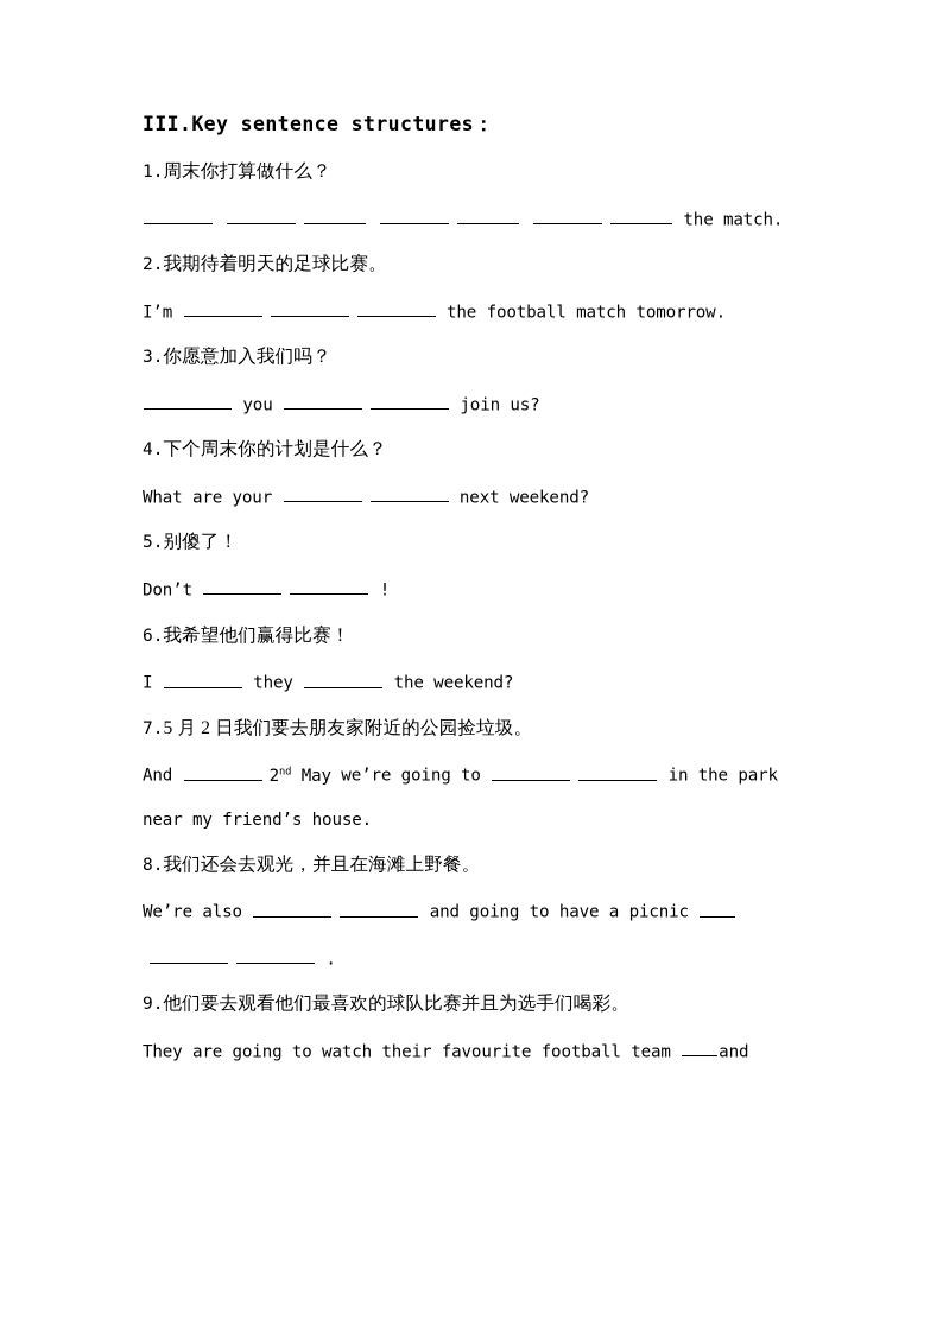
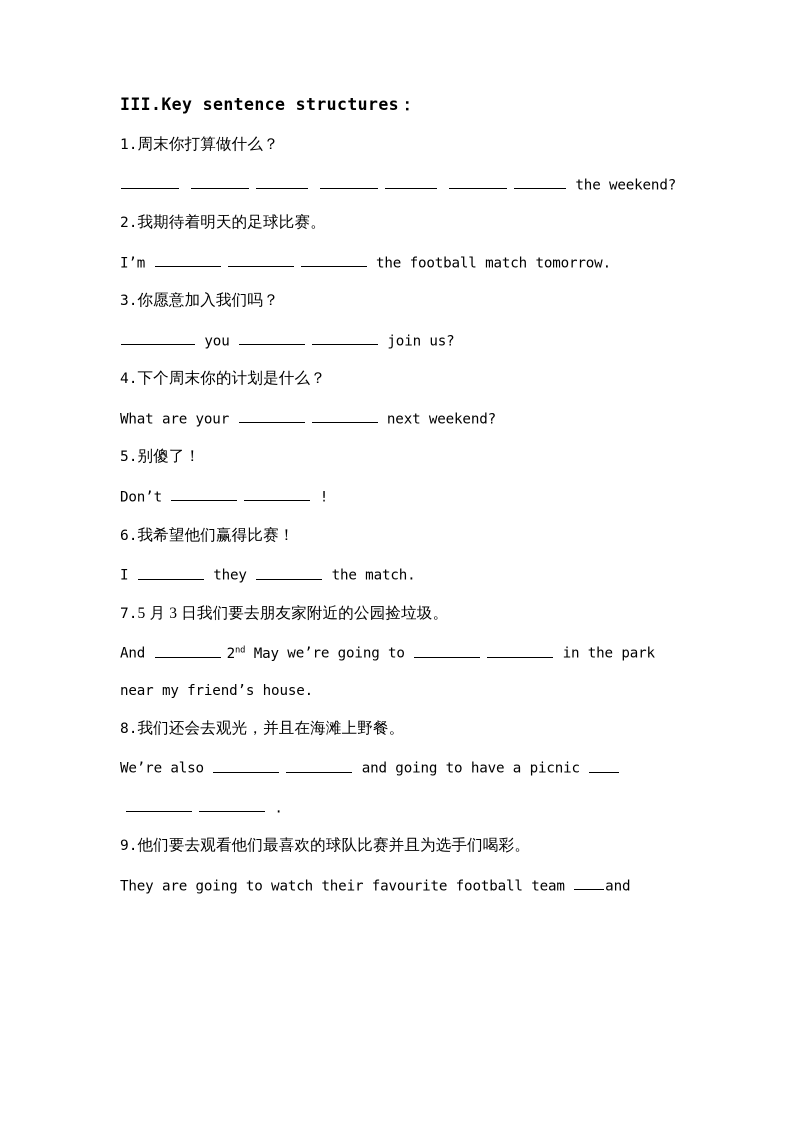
  III.Key sentence structures：
  1.周末你打算做什么？
- the match.
+ the weekend?
  2.我期待着明天的足球比赛。
  I’m the football match tomorrow.
  3.你愿意加入我们吗？
  you join us?
  4.下个周末你的计划是什么？
  What are your next weekend?
  5.别傻了！
  Don’t !
  6.我希望他们赢得比赛！
- I they the weekend?
+ I they the match.
- 7.5 月 2 日我们要去朋友家附近的公园捡垃圾。
+ 7.5 月 3 日我们要去朋友家附近的公园捡垃圾。
  And 2nd May we’re going to in the park
  near my friend’s house.
  8.我们还会去观光，并且在海滩上野餐。
  We’re also and going to have a picnic
  .
  9.他们要去观看他们最喜欢的球队比赛并且为选手们喝彩。
  They are going to watch their favourite football team and
